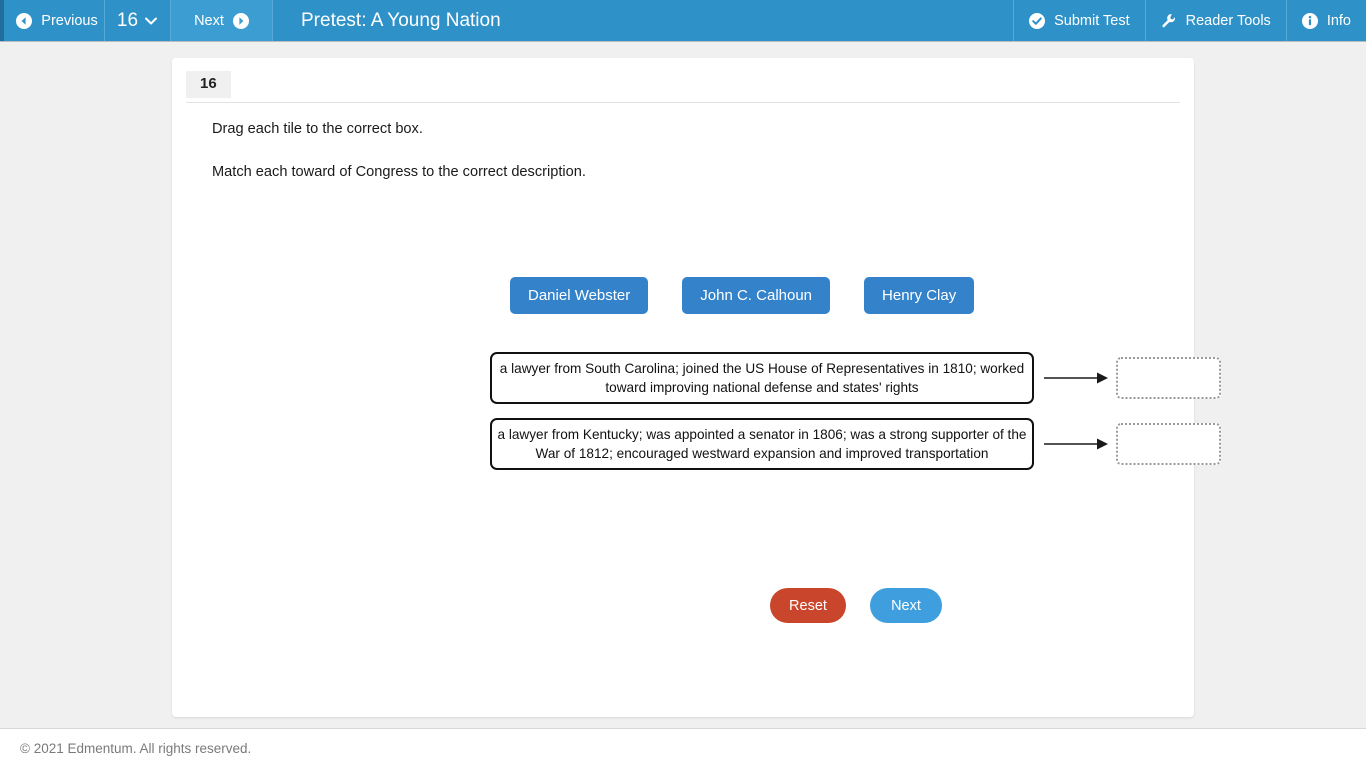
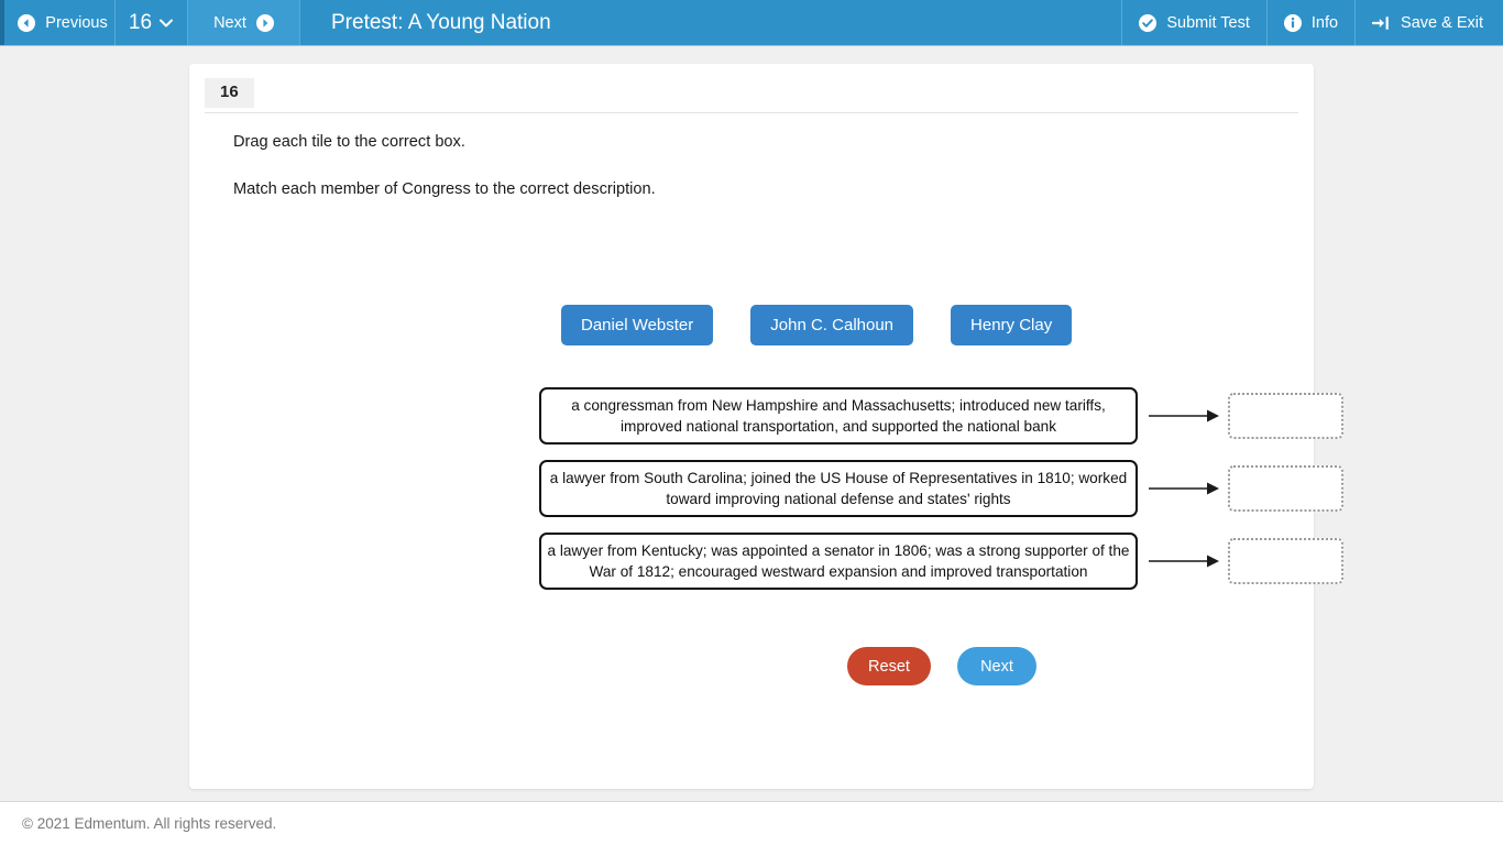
  Previous
  16
  Next
  Pretest: A Young Nation
  Submit Test
- Reader Tools
  Info
+ Save & Exit
  16
  Drag each tile to the correct box.
- Match each toward of Congress to the correct description.
+ Match each member of Congress to the correct description.
  Daniel Webster
  John C. Calhoun
  Henry Clay
+ a congressman from New Hampshire and Massachusetts; introduced new tariffs, improved national transportation, and supported the national bank
  a lawyer from South Carolina; joined the US House of Representatives in 1810; worked toward improving national defense and states' rights
  a lawyer from Kentucky; was appointed a senator in 1806; was a strong supporter of the War of 1812; encouraged westward expansion and improved transportation
  Reset
  Next
  © 2021 Edmentum. All rights reserved.
